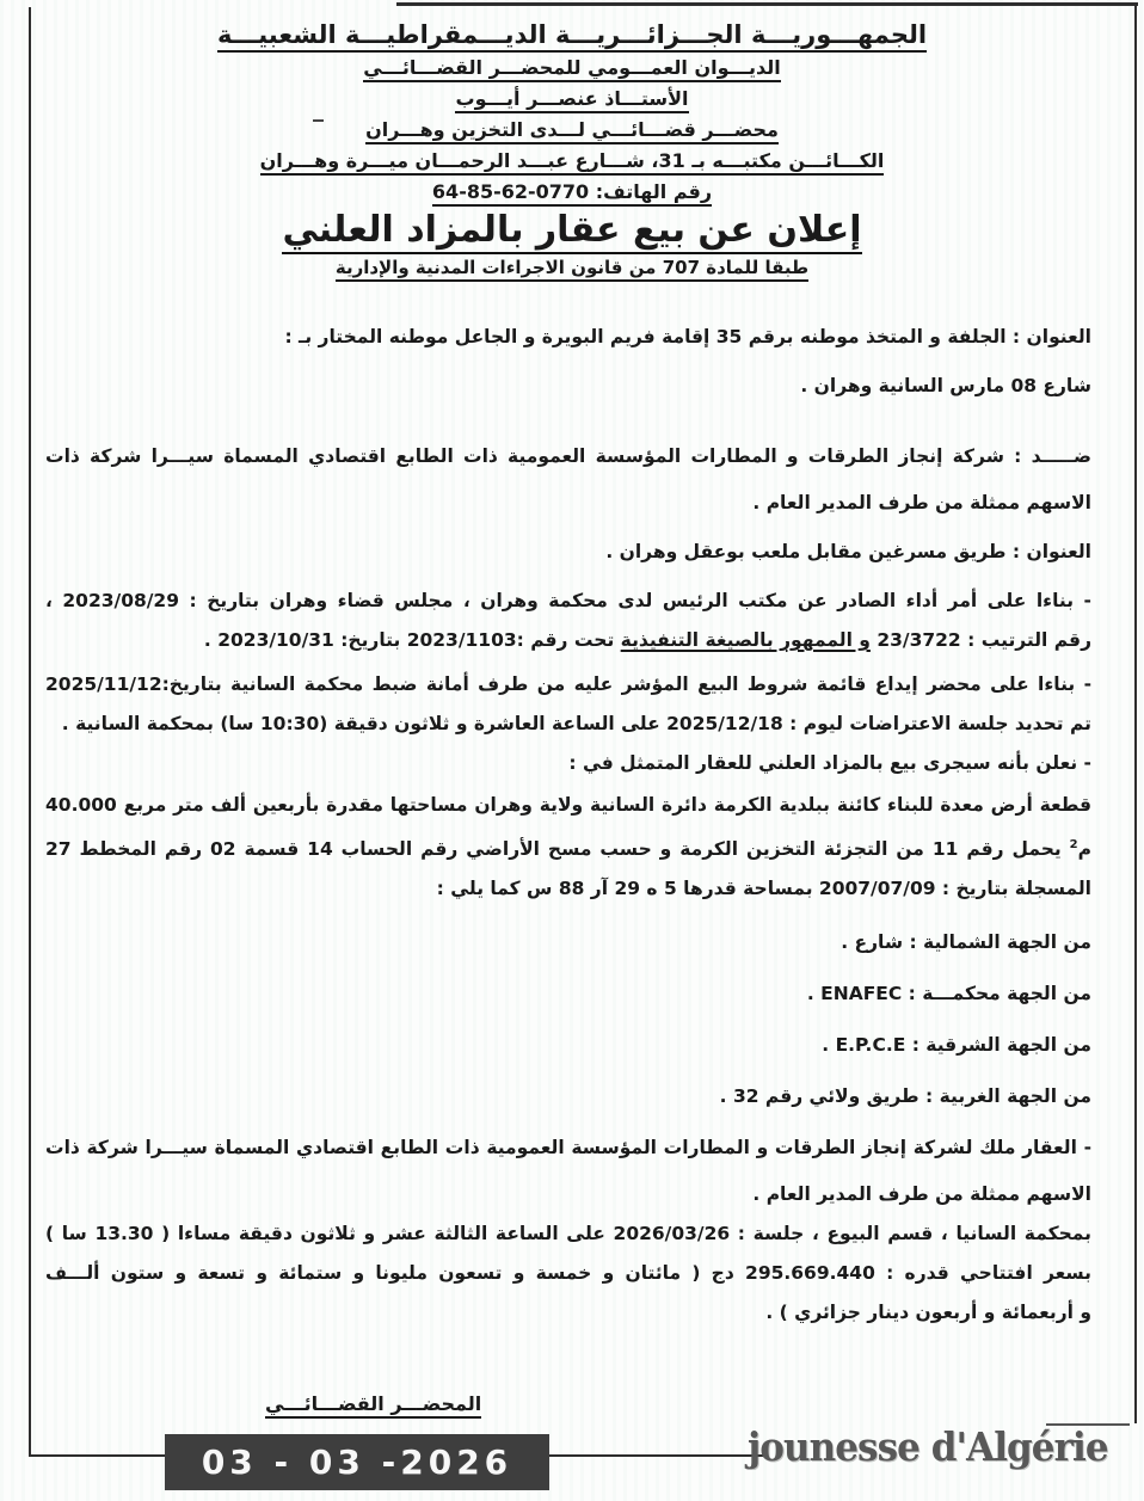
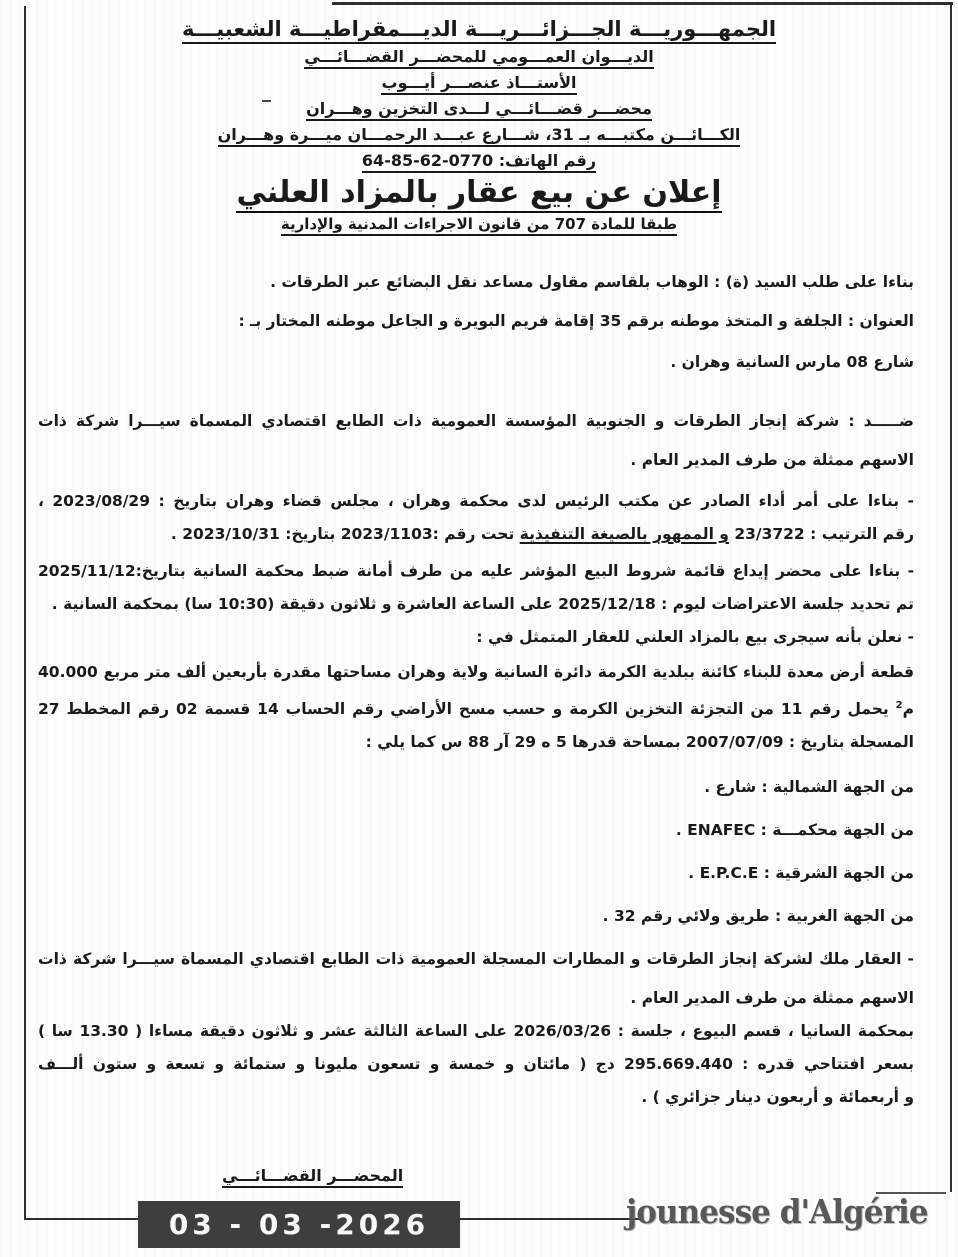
  الجمهـــوريـــة الجـــزائـــريـــة الديـــمقراطيـــة الشعبيـــة
  الديـــوان العمـــومي للمحضـــر القضـــائـــي
  الأستـــاذ عنصـــر أيـــوب
  محضـــر قضـــائـــي لـــدى التخزين وهـــران
  الكـــائـــن مكتبـــه بـ 31، شـــارع عبـــد الرحمـــان ميـــرة وهـــران
  رقم الهاتف: 0770-62-85-64
  إعلان عن بيع عقار بالمزاد العلني
  طبقا للمادة 707 من قانون الاجراءات المدنية والإدارية
+ بناءا على طلب السيد (ة) : الوهاب بلقاسم مقاول مساعد نقل البضائع عبر الطرقات .
  العنوان : الجلفة و المتخذ موطنه برقم 35 إقامة فريم البويرة و الجاعل موطنه المختار بـ :
  شارع 08 مارس السانية وهران .
- ضـــــد : شركة إنجاز الطرقات و المطارات المؤسسة العمومية ذات الطابع اقتصادي المسماة سيـــرا شركة ذات
+ ضـــــد : شركة إنجاز الطرقات و الجنوبية المؤسسة العمومية ذات الطابع اقتصادي المسماة سيـــرا شركة ذات
  الاسهم ممثلة من طرف المدير العام .
- العنوان : طريق مسرغين مقابل ملعب بوعقل وهران .
  - بناءا على أمر أداء الصادر عن مكتب الرئيس لدى محكمة وهران ، مجلس قضاء وهران بتاريخ : 2023/08/29 ،
  رقم الترتيب : 23/3722 و الممهور بالصيغة التنفيذية تحت رقم :2023/1103 بتاريخ: 2023/10/31 .
  - بناءا على محضر إيداع قائمة شروط البيع المؤشر عليه من طرف أمانة ضبط محكمة السانية بتاريخ:2025/11/12
  تم تحديد جلسة الاعتراضات ليوم : 2025/12/18 على الساعة العاشرة و ثلاثون دقيقة (10:30 سا) بمحكمة السانية .
  - نعلن بأنه سيجرى بيع بالمزاد العلني للعقار المتمثل في :
  قطعة أرض معدة للبناء كائنة ببلدية الكرمة دائرة السانية ولاية وهران مساحتها مقدرة بأربعين ألف متر مربع 40.000
  م2 يحمل رقم 11 من التجزئة التخزين الكرمة و حسب مسح الأراضي رقم الحساب 14 قسمة 02 رقم المخطط 27
  المسجلة بتاريخ : 2007/07/09 بمساحة قدرها 5 ه 29 آر 88 س كما يلي :
  من الجهة الشمالية : شارع .
  من الجهة محكمـــة : ENAFEC .
  من الجهة الشرقية : E.P.C.E .
  من الجهة الغربية : طريق ولائي رقم 32 .
- - العقار ملك لشركة إنجاز الطرقات و المطارات المؤسسة العمومية ذات الطابع اقتصادي المسماة سيـــرا شركة ذات
+ - العقار ملك لشركة إنجاز الطرقات و المطارات المسجلة العمومية ذات الطابع اقتصادي المسماة سيـــرا شركة ذات
  الاسهم ممثلة من طرف المدير العام .
  بمحكمة السانيا ، قسم البيوع ، جلسة : 2026/03/26 على الساعة الثالثة عشر و ثلاثون دقيقة مساءا ( 13.30 سا )
  بسعر افتتاحي قدره : 295.669.440 دج ( مائتان و خمسة و تسعون مليونا و ستمائة و تسعة و ستون ألـــف
  و أربعمائة و أربعون دينار جزائري ) .
  المحضـــر القضـــائـــي
  03 - 03 -2026
  jounesse d'Algérie
